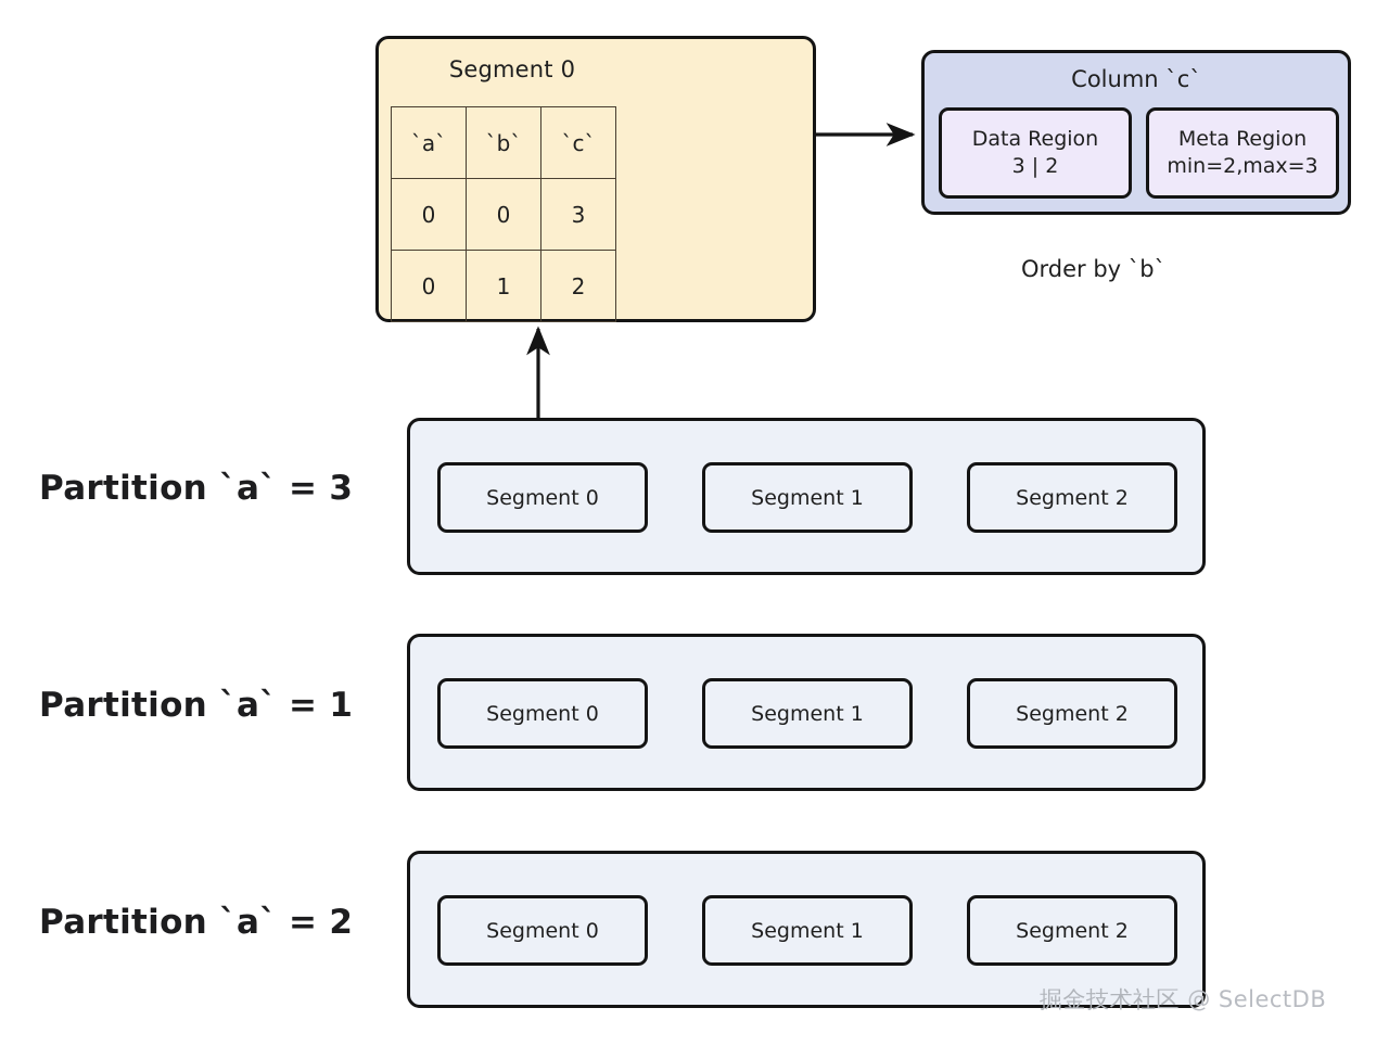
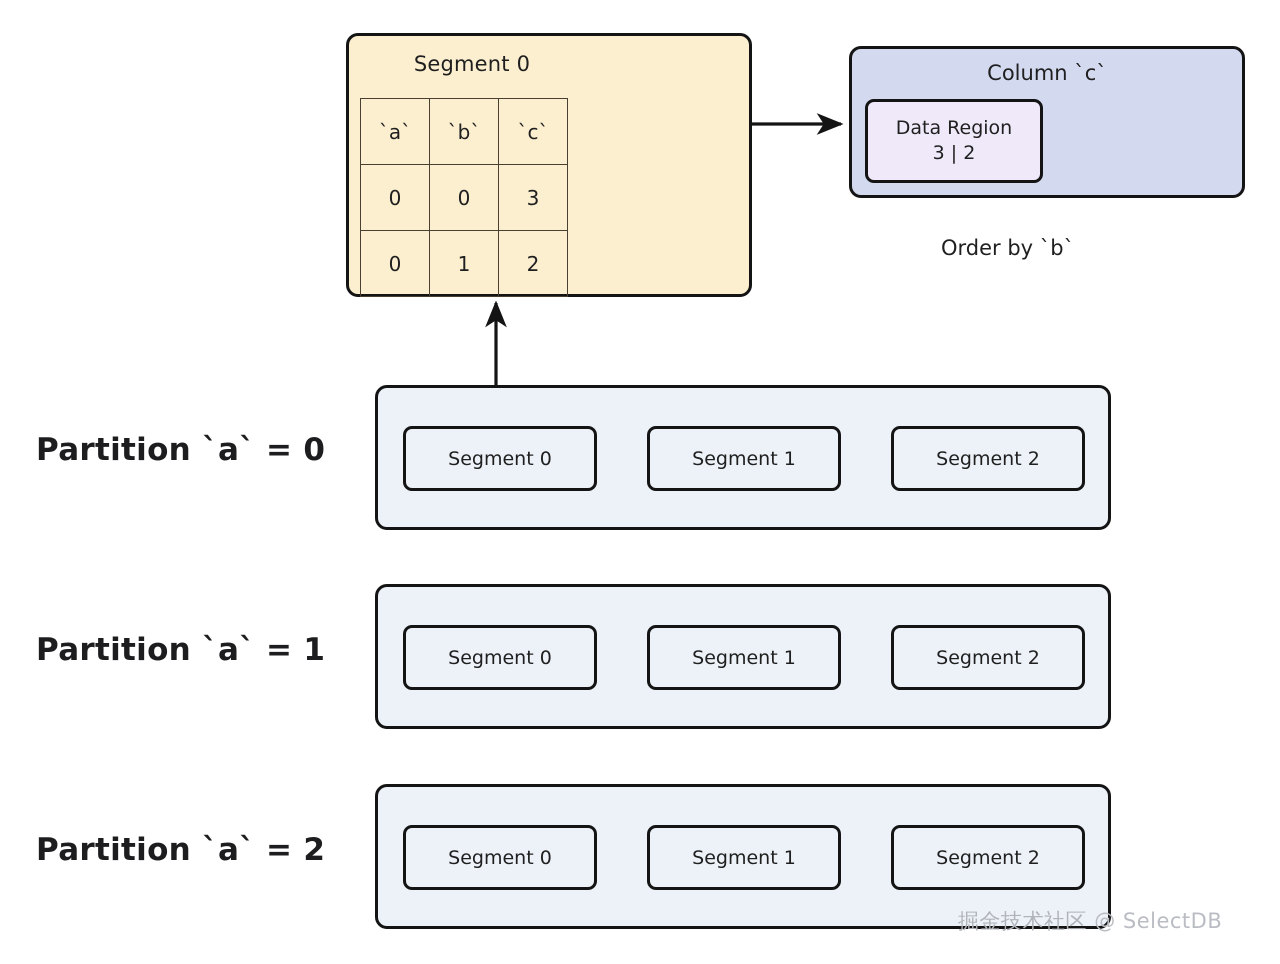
  Segment 0
  `a`	`b`	`c`
  0	0	3
  0	1	2
  Order by `b`
  Column `c`
  Data Region
  3 | 2
- Meta Region
- min=2,max=3
- Partition `a` = 3
+ Partition `a` = 0
  Segment 0
  Segment 1
  Segment 2
  Partition `a` = 1
  Segment 0
  Segment 1
  Segment 2
  Partition `a` = 2
  Segment 0
  Segment 1
  Segment 2
  掘金技术社区 @ SelectDB
